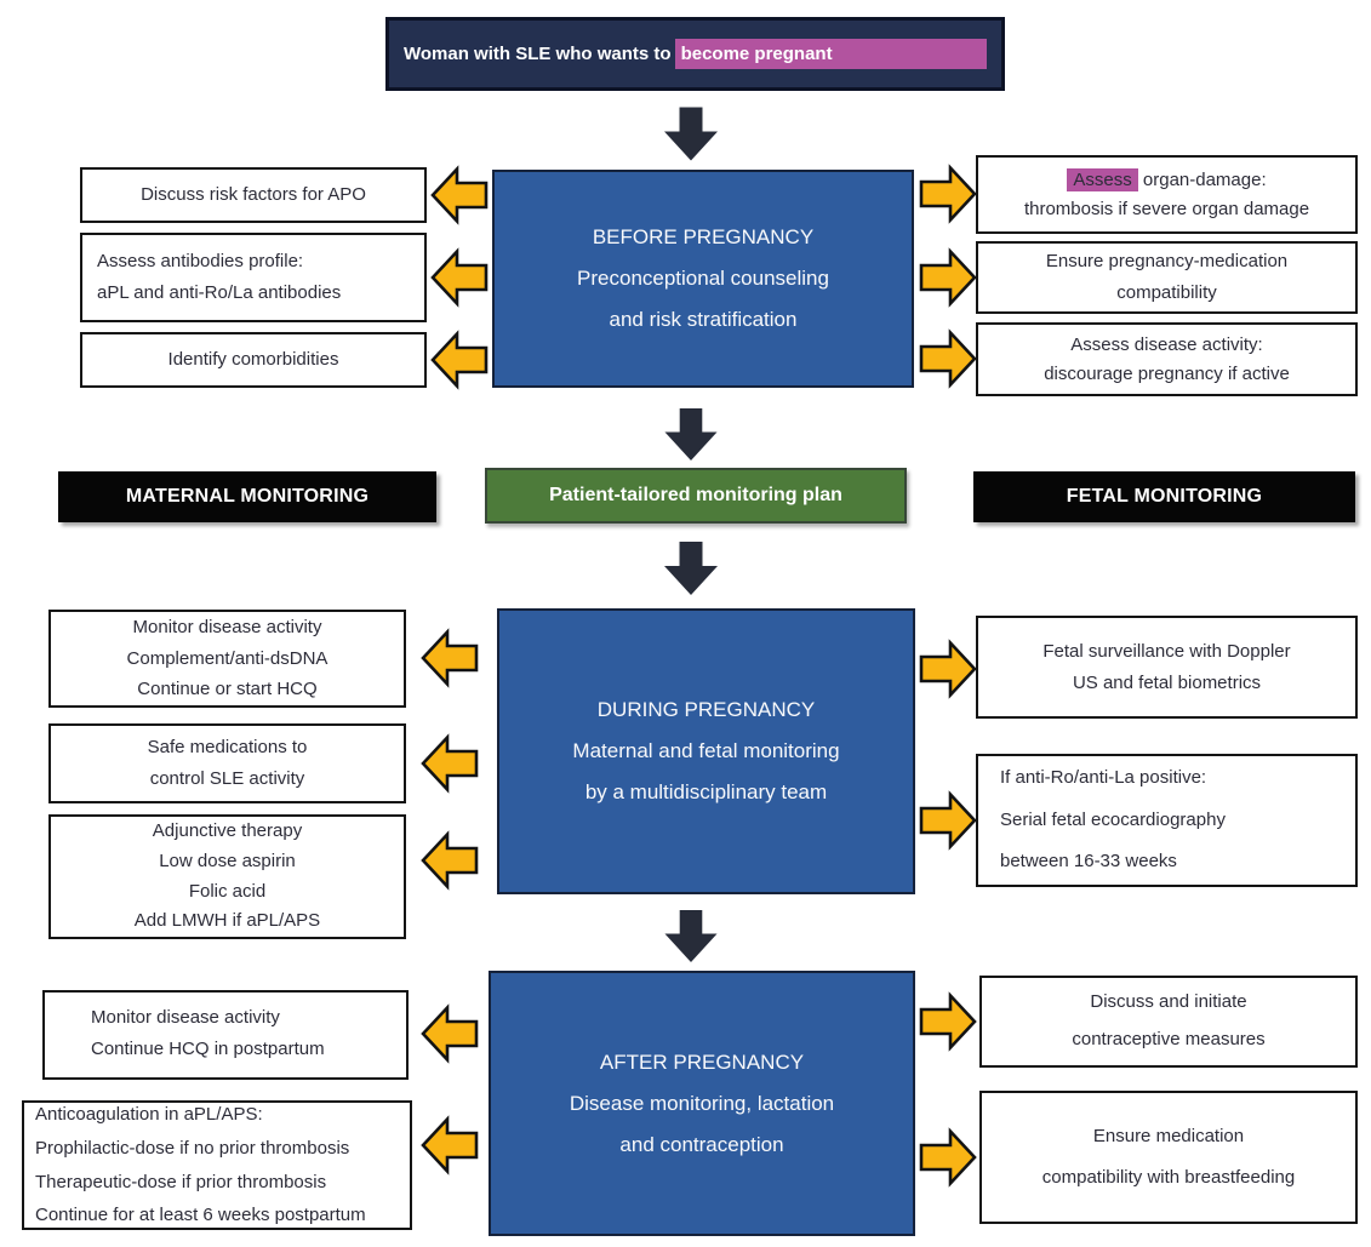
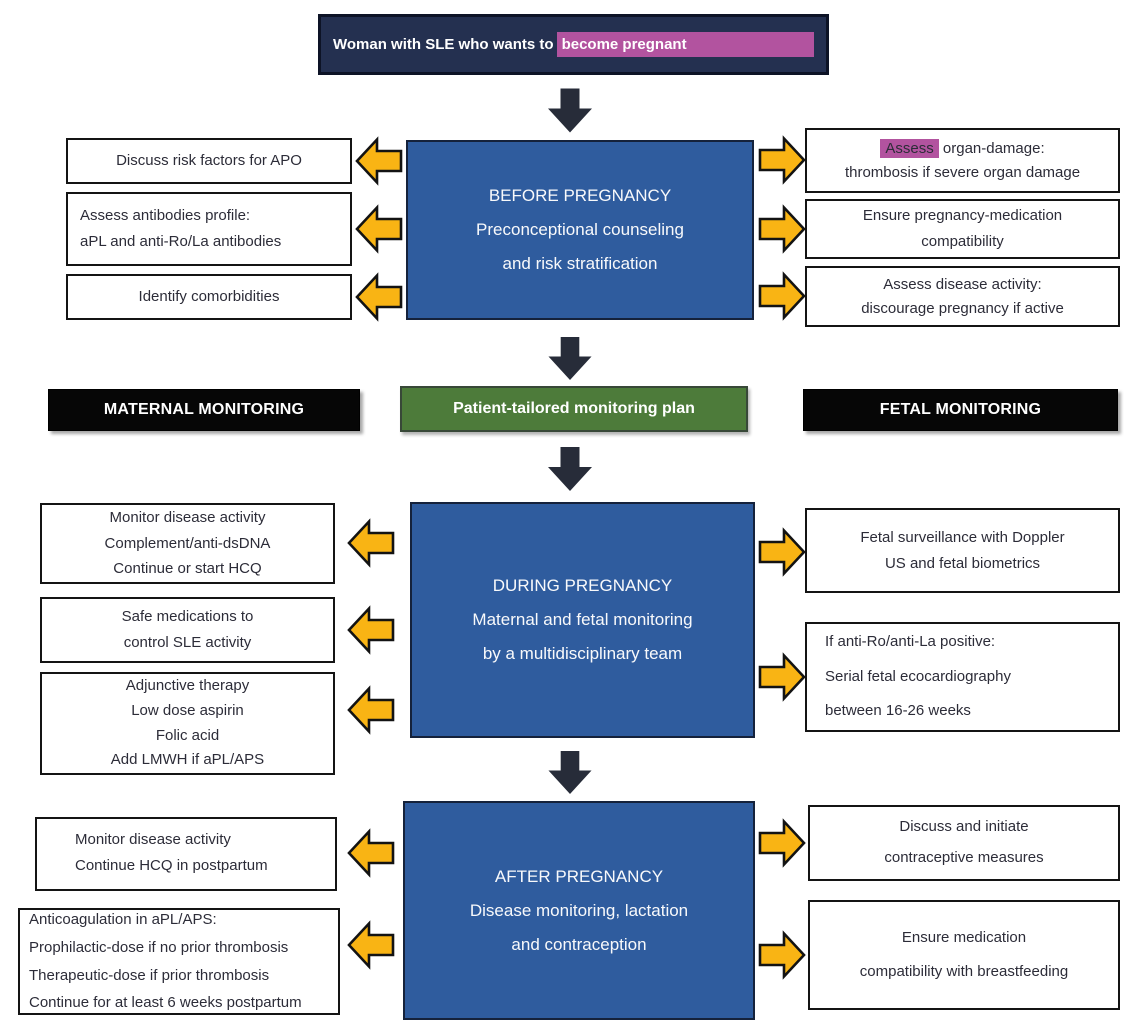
  Woman with SLE who wants to
  become pregnant
  BEFORE PREGNANCY
  Preconceptional counseling
  and risk stratification
  Discuss risk factors for APO
  Assess antibodies profile:
  aPL and anti-Ro/La antibodies
  Identify comorbidities
  Assess organ-damage:
  thrombosis if severe organ damage
  Ensure pregnancy-medication
  compatibility
  Assess disease activity:
  discourage pregnancy if active
  MATERNAL MONITORING
  Patient-tailored monitoring plan
  FETAL MONITORING
  DURING PREGNANCY
  Maternal and fetal monitoring
  by a multidisciplinary team
  Monitor disease activity
  Complement/anti-dsDNA
  Continue or start HCQ
  Safe medications to
  control SLE activity
  Adjunctive therapy
  Low dose aspirin
  Folic acid
  Add LMWH if aPL/APS
  Fetal surveillance with Doppler
  US and fetal biometrics
  If anti-Ro/anti-La positive:
  Serial fetal ecocardiography
- between 16-33 weeks
+ between 16-26 weeks
  AFTER PREGNANCY
  Disease monitoring, lactation
  and contraception
  Monitor disease activity
  Continue HCQ in postpartum
  Anticoagulation in aPL/APS:
  Prophilactic-dose if no prior thrombosis
  Therapeutic-dose if prior thrombosis
  Continue for at least 6 weeks postpartum
  Discuss and initiate
  contraceptive measures
  Ensure medication
  compatibility with breastfeeding
